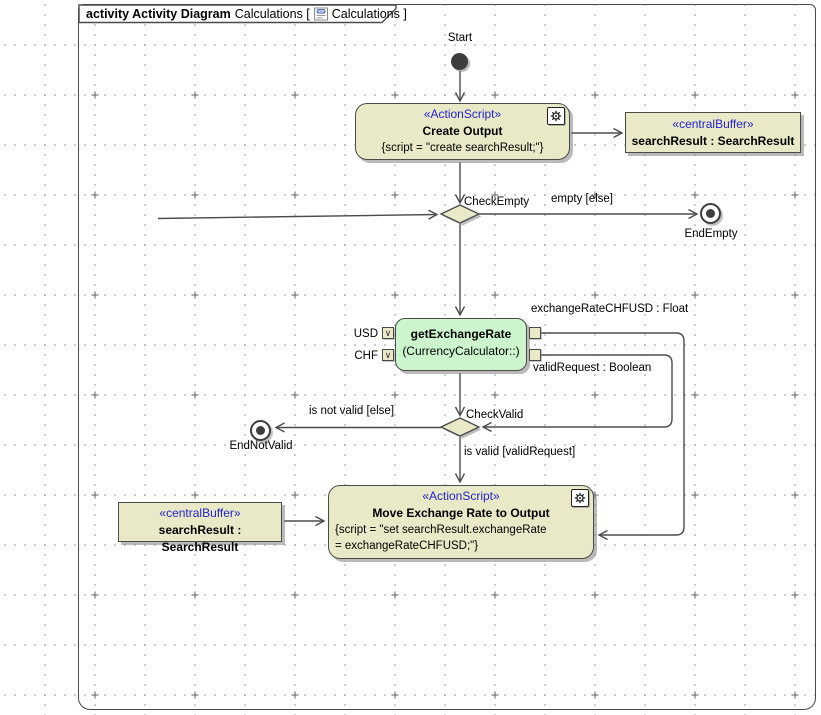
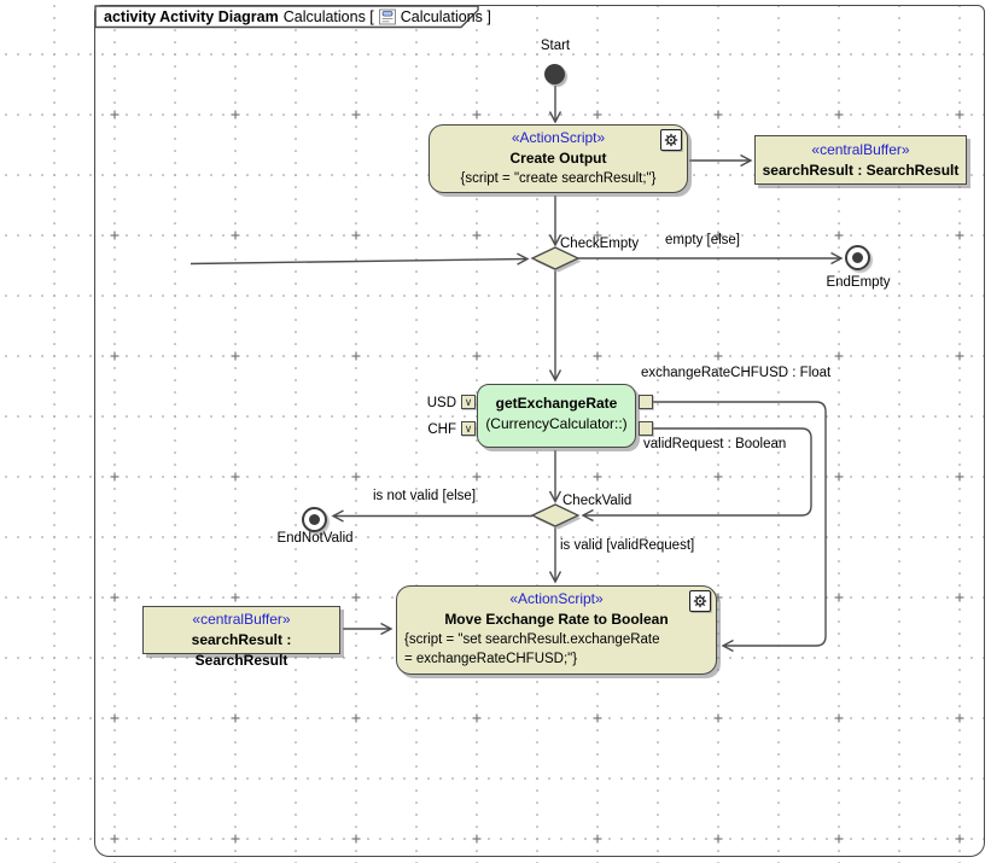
  activity Activity Diagram
  Calculations [
  Calculations ]
  Start
  «ActionScript»
  Create Output
  {script = "create searchResult;"}
  «centralBuffer»
  searchResult : SearchResult
  CheckEmpty
  empty [else]
  EndEmpty
  getExchangeRate
  (CurrencyCalculator::)
  ∨
  ∨
  USD
  CHF
  exchangeRateCHFUSD : Float
  validRequest : Boolean
  CheckValid
  is not valid [else]
  is valid [validRequest]
  EndNotValid
  «ActionScript»
- Move Exchange Rate to Output
+ Move Exchange Rate to Boolean
  {script = "set searchResult.exchangeRate
  = exchangeRateCHFUSD;"}
  «centralBuffer»
  searchResult : SearchResult
